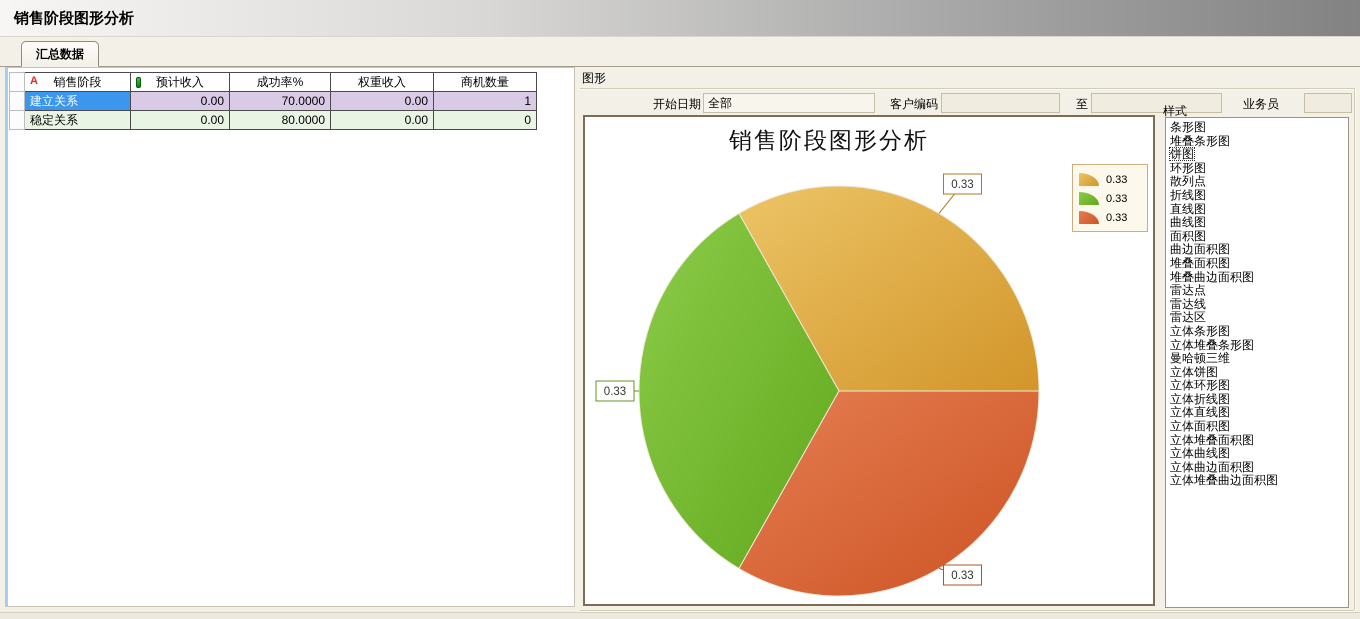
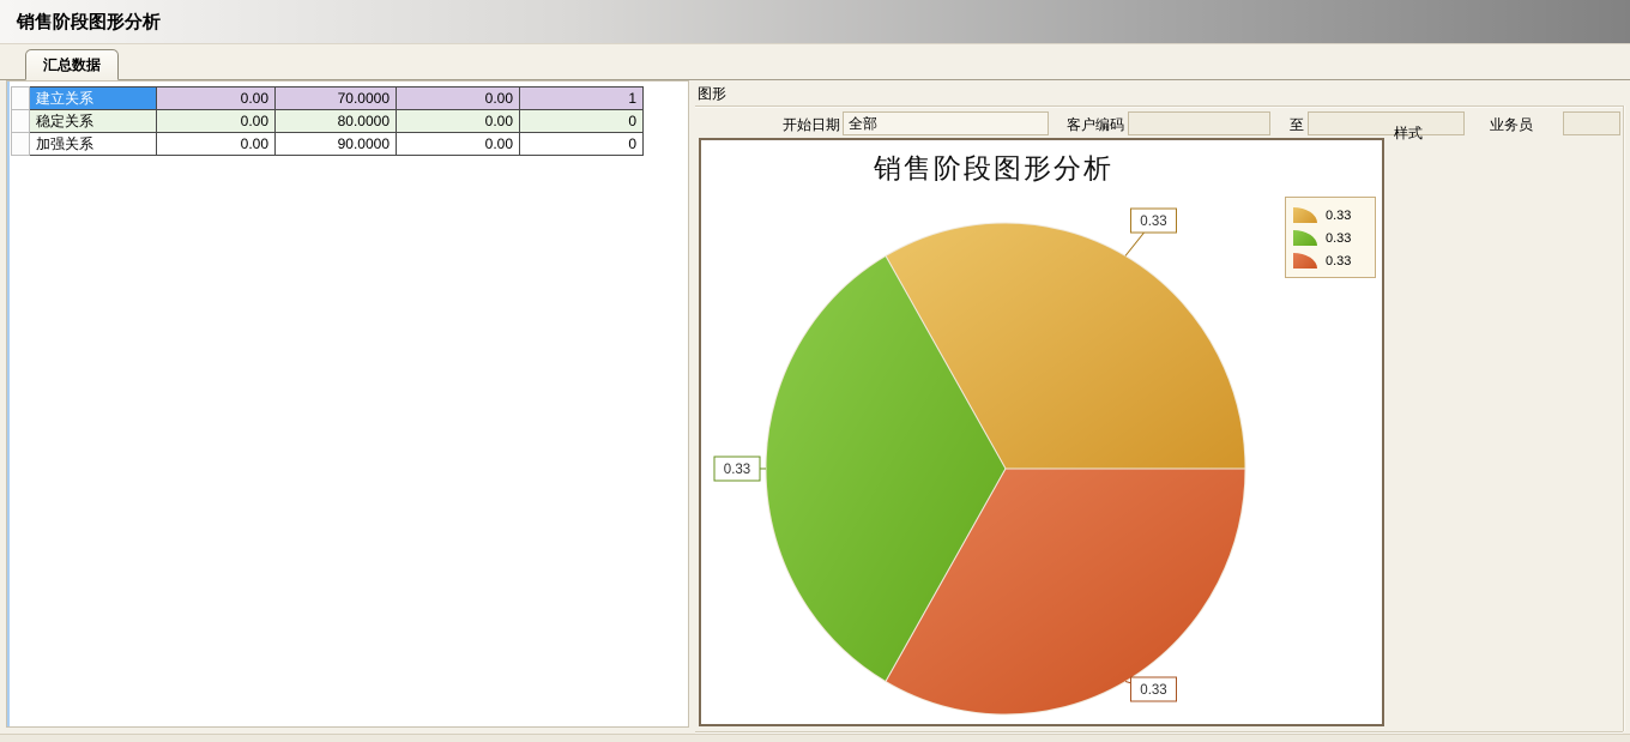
  销售阶段图形分析
  汇总数据
- 	A 销售阶段	预计收入	成功率%	权重收入	商机数量
  	建立关系	0.00	70.0000	0.00	1
  	稳定关系	0.00	80.0000	0.00	0
+ 	加强关系	0.00	90.0000	0.00	0
  图形
  开始日期
  全部
  客户编码
  至
  业务员
  0.33
  0.33
  0.33
  销售阶段图形分析
  0.33
  0.33
  0.33
  样式
- 条形图
- 堆叠条形图
- 饼图
- 环形图
- 散列点
- 折线图
- 直线图
- 曲线图
- 面积图
- 曲边面积图
- 堆叠面积图
- 堆叠曲边面积图
- 雷达点
- 雷达线
- 雷达区
- 立体条形图
- 立体堆叠条形图
- 曼哈顿三维
- 立体饼图
- 立体环形图
- 立体折线图
- 立体直线图
- 立体面积图
- 立体堆叠面积图
- 立体曲线图
- 立体曲边面积图
- 立体堆叠曲边面积图
